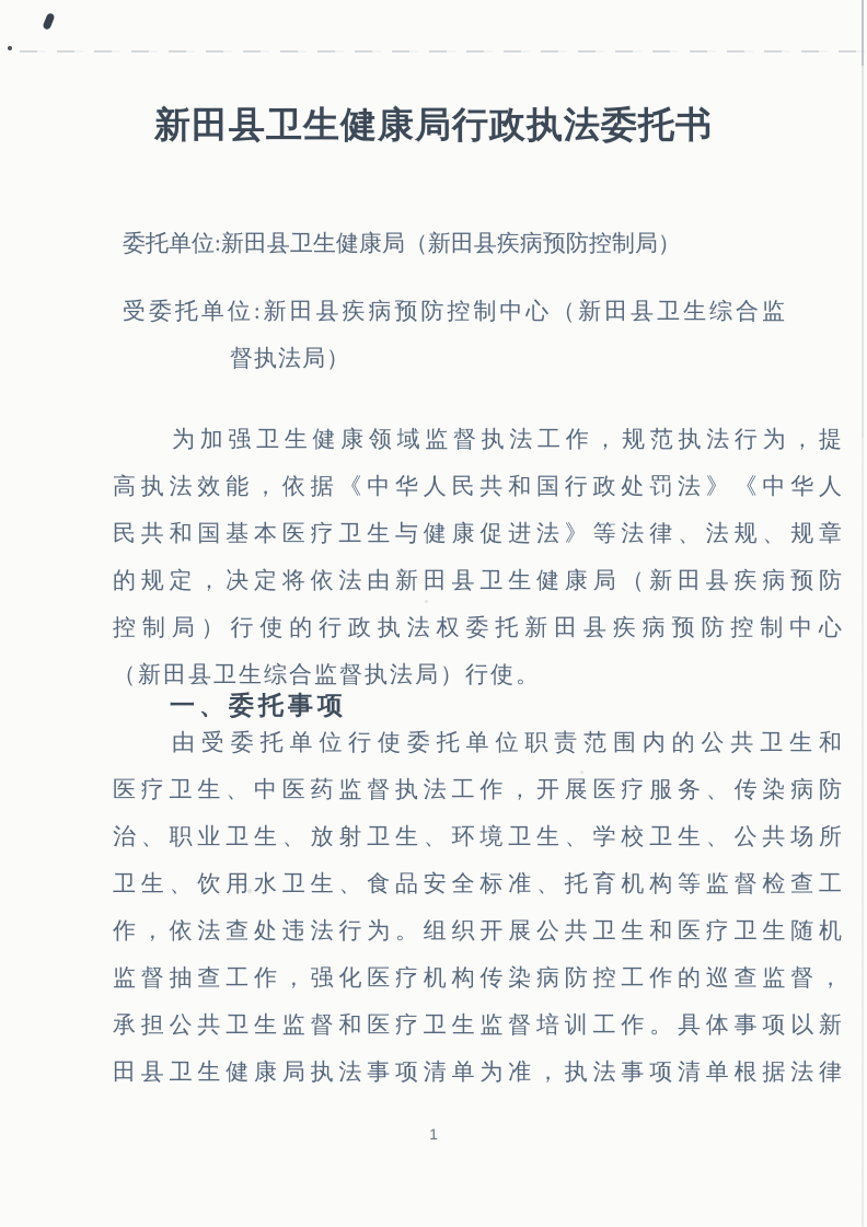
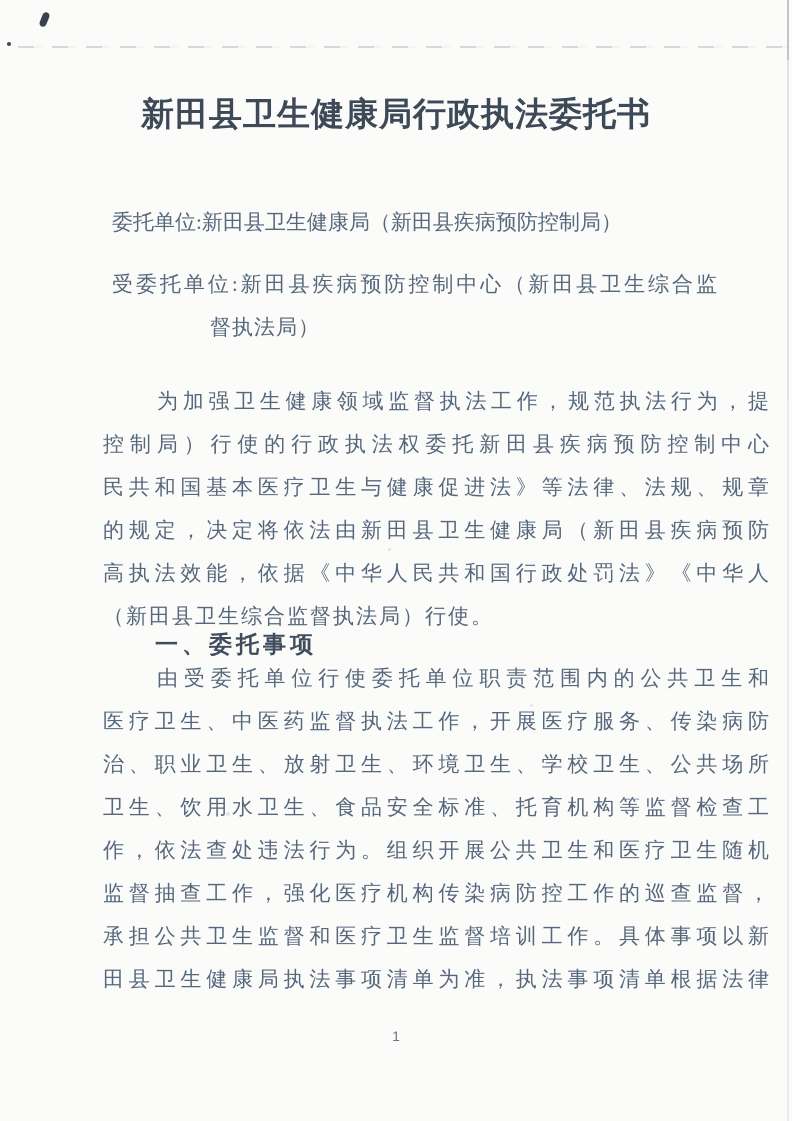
  新田县卫生健康局行政执法委托书
  委托单位:新田县卫生健康局（新田县疾病预防控制局）
  受委托单位:新田县疾病预防控制中心（新田县卫生综合监
  督执法局）
  为加强卫生健康领域监督执法工作，规范执法行为，提
- 高执法效能，依据《中华人民共和国行政处罚法》《中华人
+ 控制局）行使的行政执法权委托新田县疾病预防控制中心
  民共和国基本医疗卫生与健康促进法》等法律、法规、规章
  的规定，决定将依法由新田县卫生健康局（新田县疾病预防
- 控制局）行使的行政执法权委托新田县疾病预防控制中心
+ 高执法效能，依据《中华人民共和国行政处罚法》《中华人
  （新田县卫生综合监督执法局）行使。
  一、委托事项
  由受委托单位行使委托单位职责范围内的公共卫生和
  医疗卫生、中医药监督执法工作，开展医疗服务、传染病防
  治、职业卫生、放射卫生、环境卫生、学校卫生、公共场所
  卫生、饮用水卫生、食品安全标准、托育机构等监督检查工
  作，依法查处违法行为。组织开展公共卫生和医疗卫生随机
  监督抽查工作，强化医疗机构传染病防控工作的巡查监督，
  承担公共卫生监督和医疗卫生监督培训工作。具体事项以新
  田县卫生健康局执法事项清单为准，执法事项清单根据法律
  1
